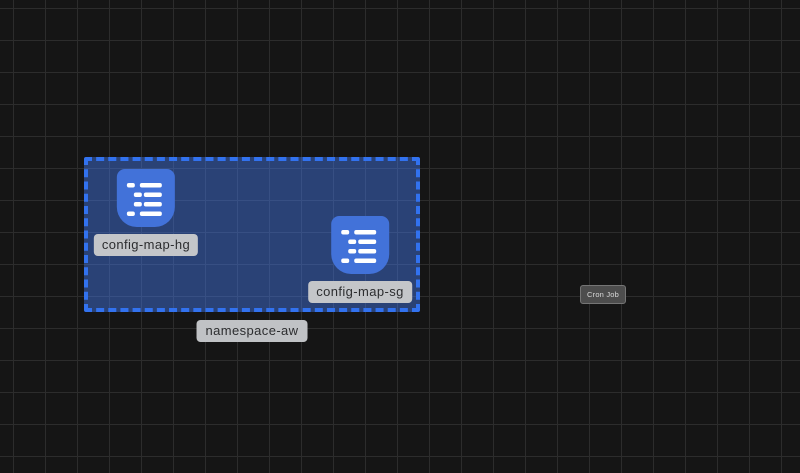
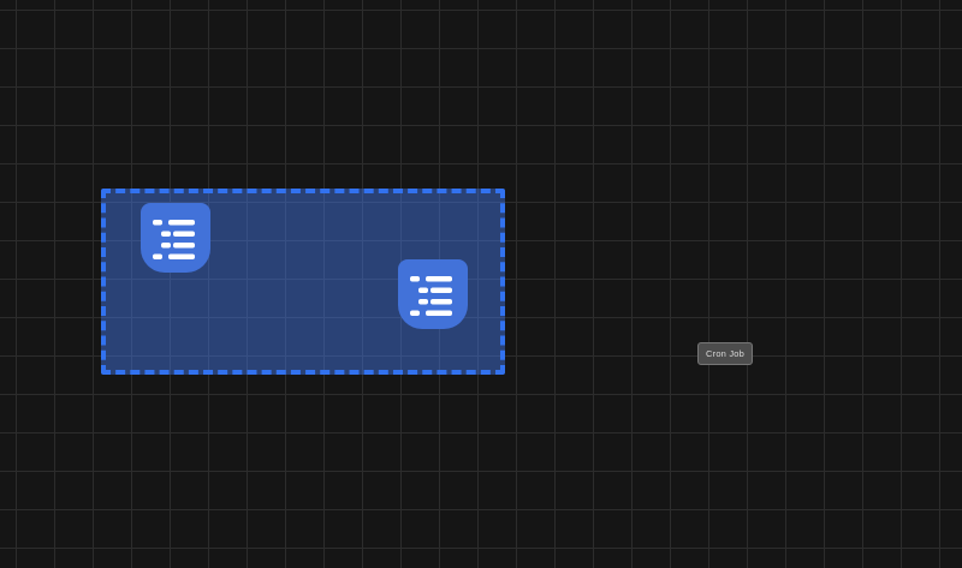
- config-map-hg
- config-map-sg
- namespace-aw
  Cron Job
